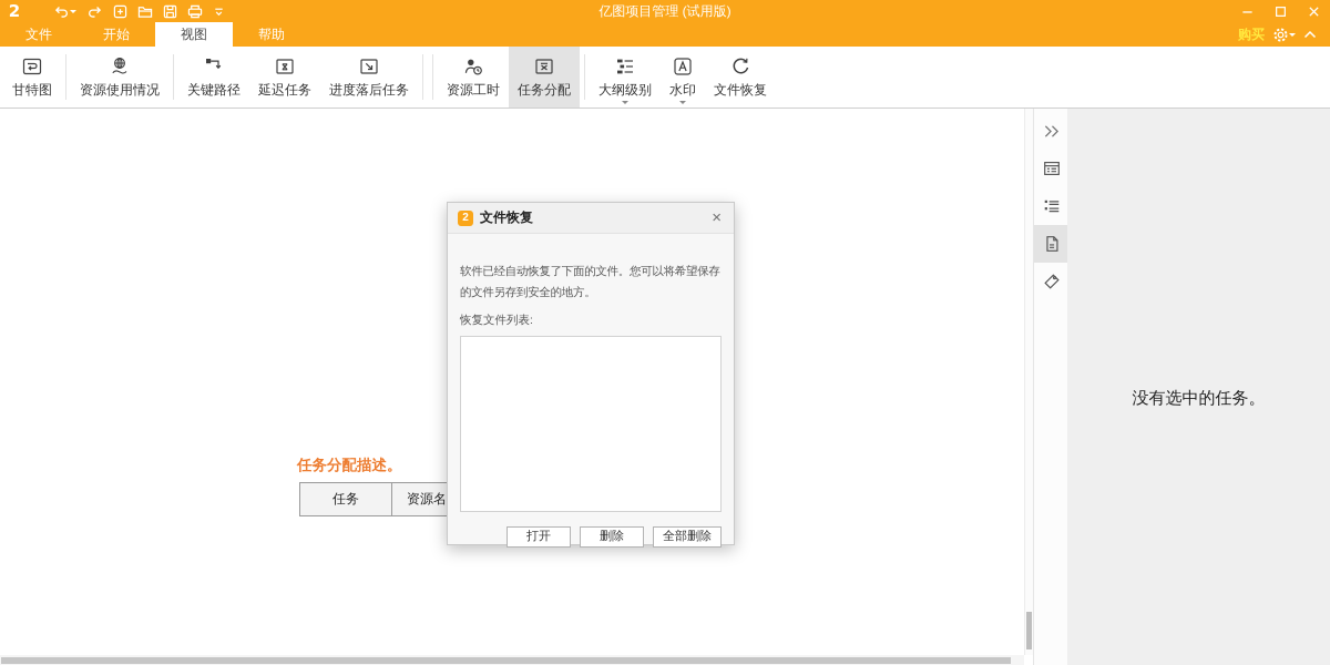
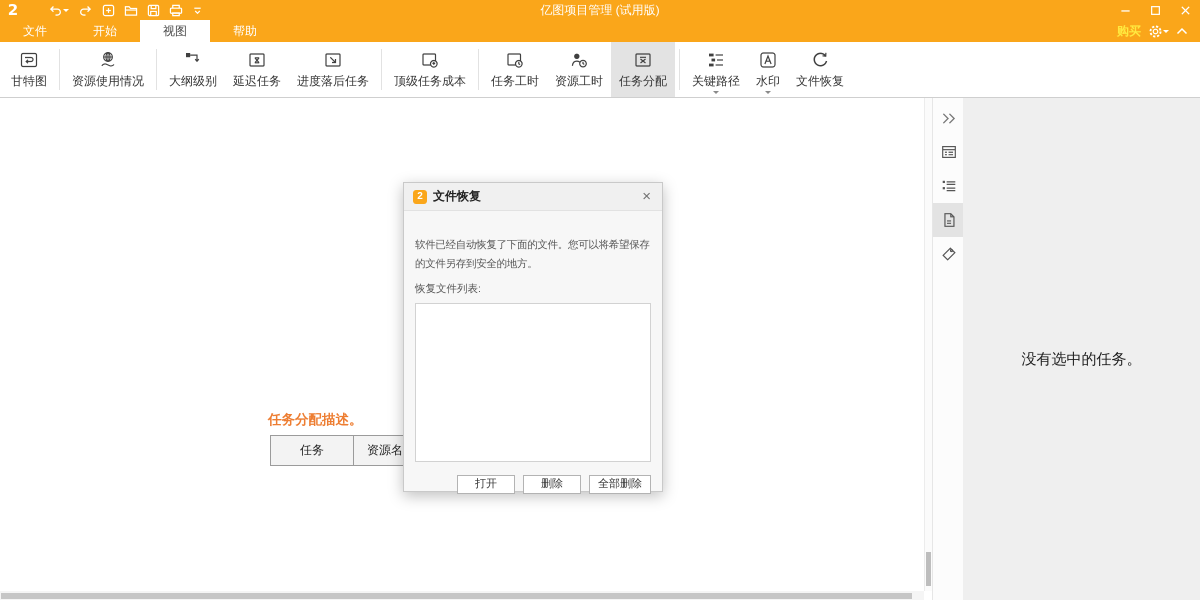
  2
  亿图项目管理 (试用版)
  文件
  开始
  视图
  帮助
  购买
  甘特图
  资源使用情况
- 关键路径
+ 大纲级别
  延迟任务
  进度落后任务
+ 顶级任务成本
+ 任务工时
  资源工时
  任务分配
- 大纲级别
+ 关键路径
  水印
  文件恢复
  任务分配描述。
  任务	资源名
  没有选中的任务。
  2
  文件恢复
  ×
  软件已经自动恢复了下面的文件。您可以将希望保存的文件另存到安全的地方。
  恢复文件列表:
  打开
  删除
  全部删除
